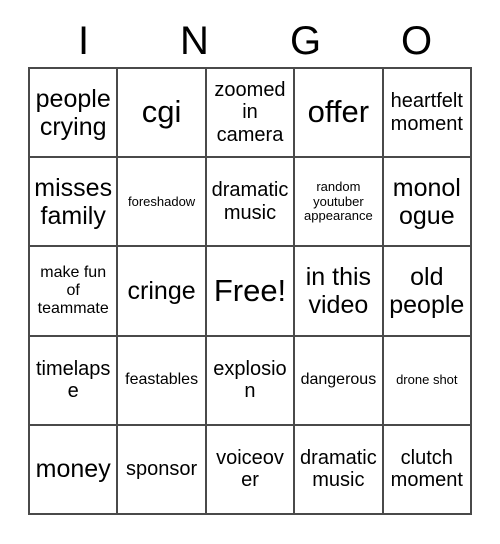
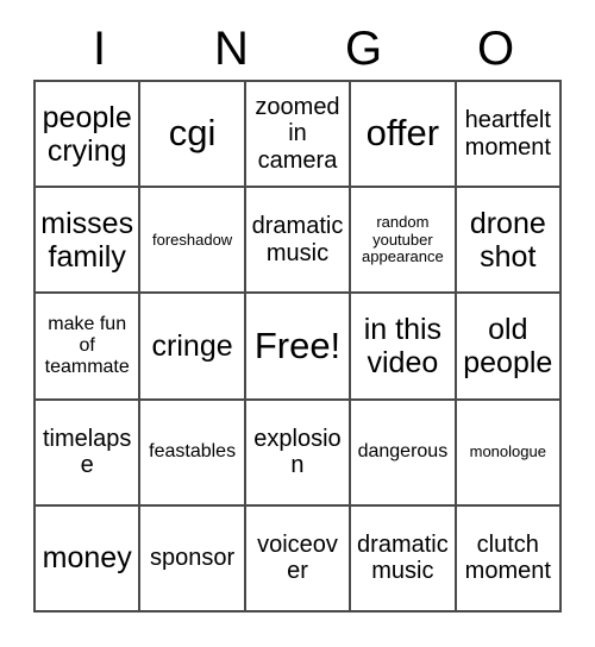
  I
  N
  G
  O
  people crying
  cgi
  zoomed in camera
  offer
  heartfelt moment
  misses family
  foreshadow
  dramatic music
  random youtuber appearance
- monologue
+ drone shot
  make fun of teammate
  cringe
  Free!
  in this video
  old people
  timelapse
  feastables
  explosion
  dangerous
- drone shot
+ monologue
  money
  sponsor
  voiceover
  dramatic music
  clutch moment
